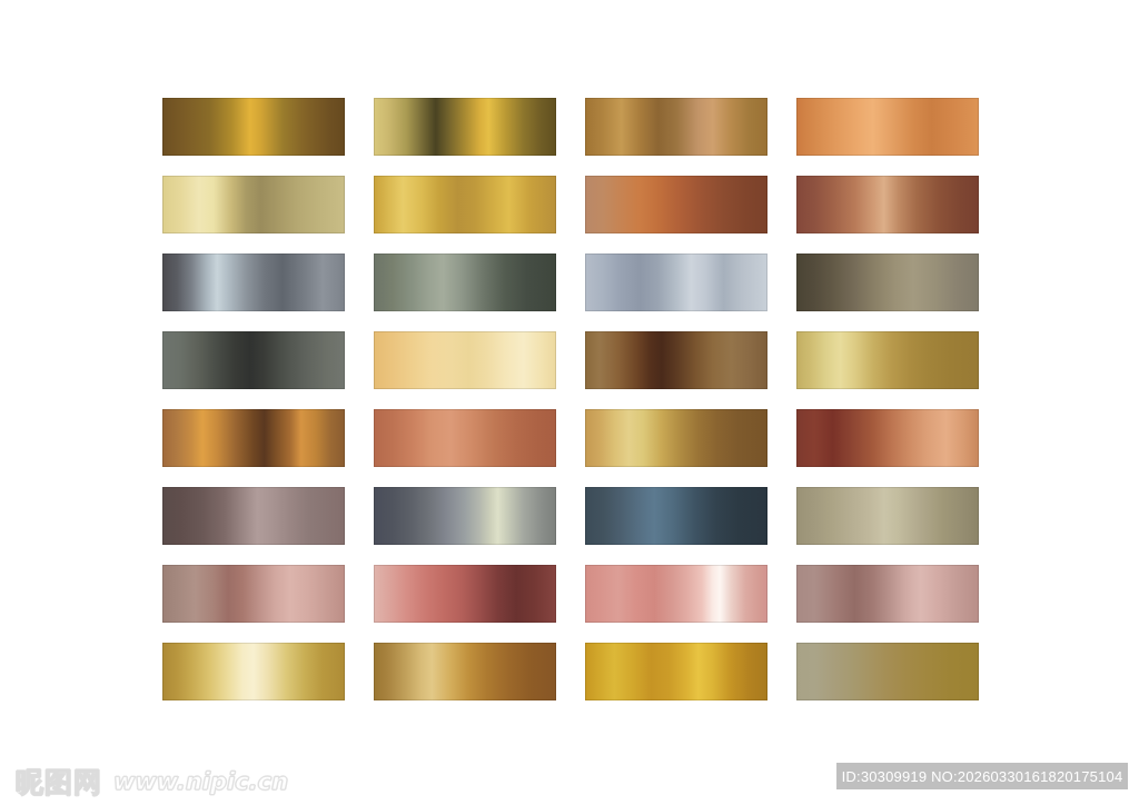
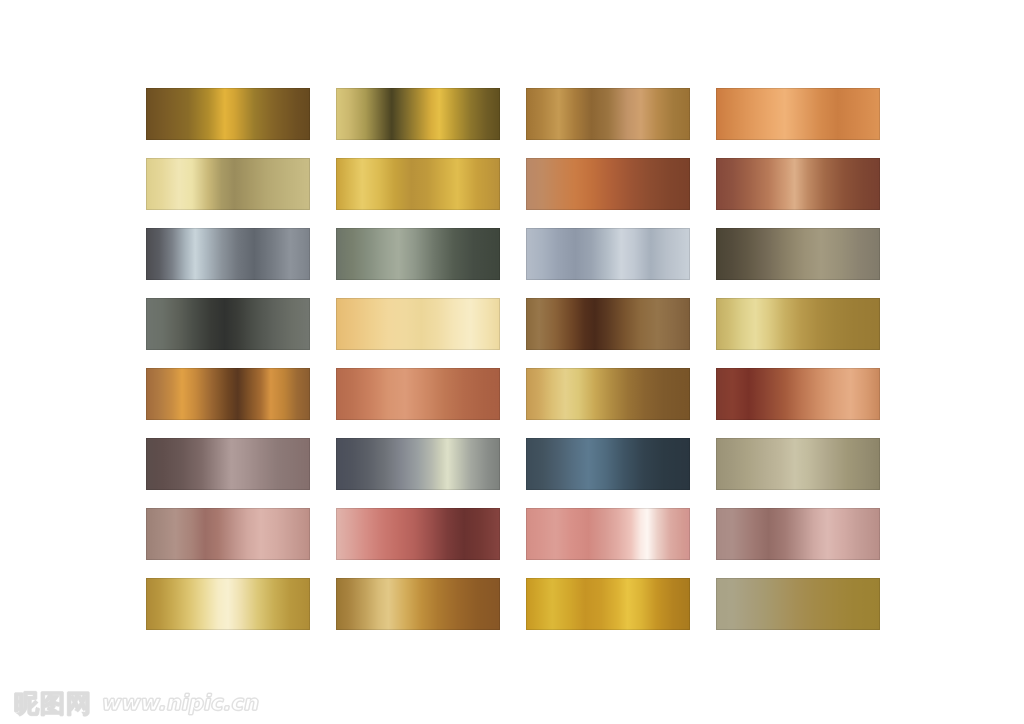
  昵图网
  www.nipic.cn
- ID:30309919 NO:20260330161820175104
